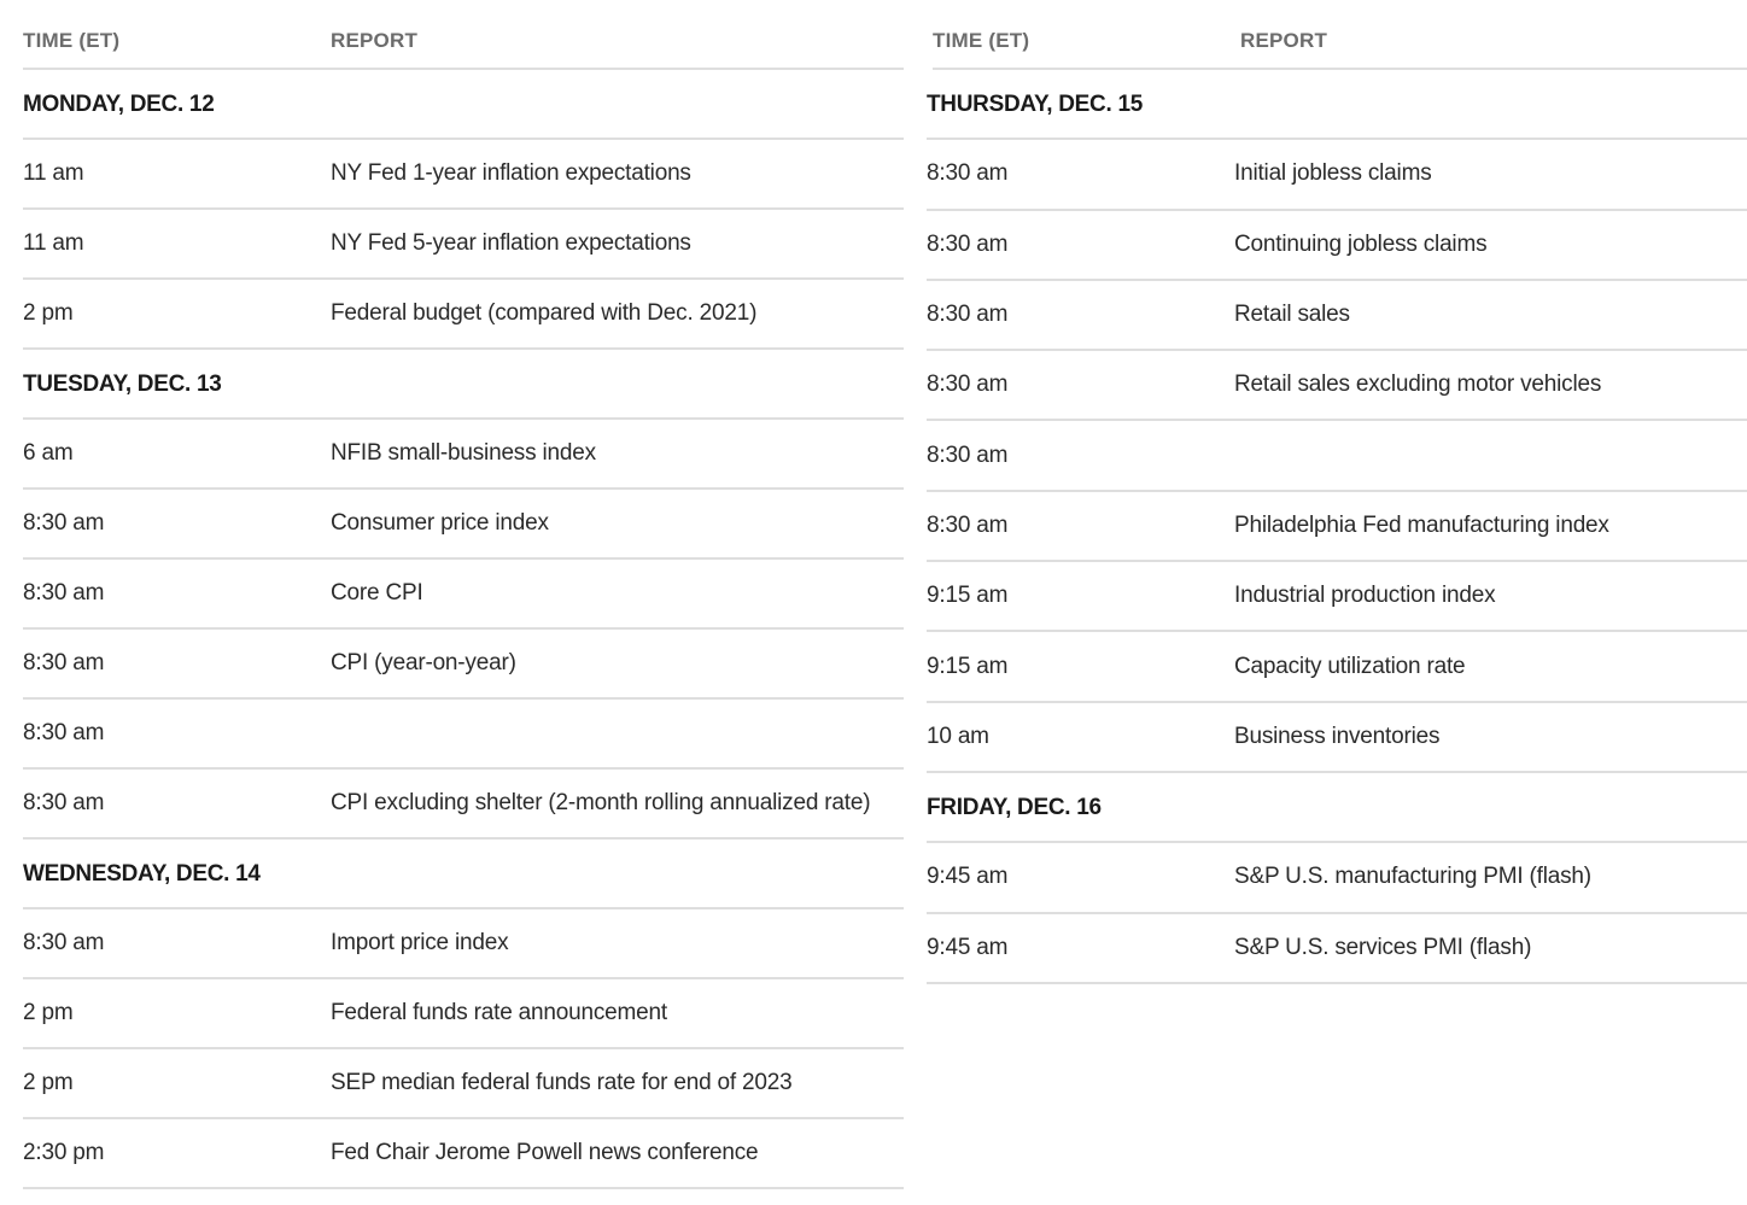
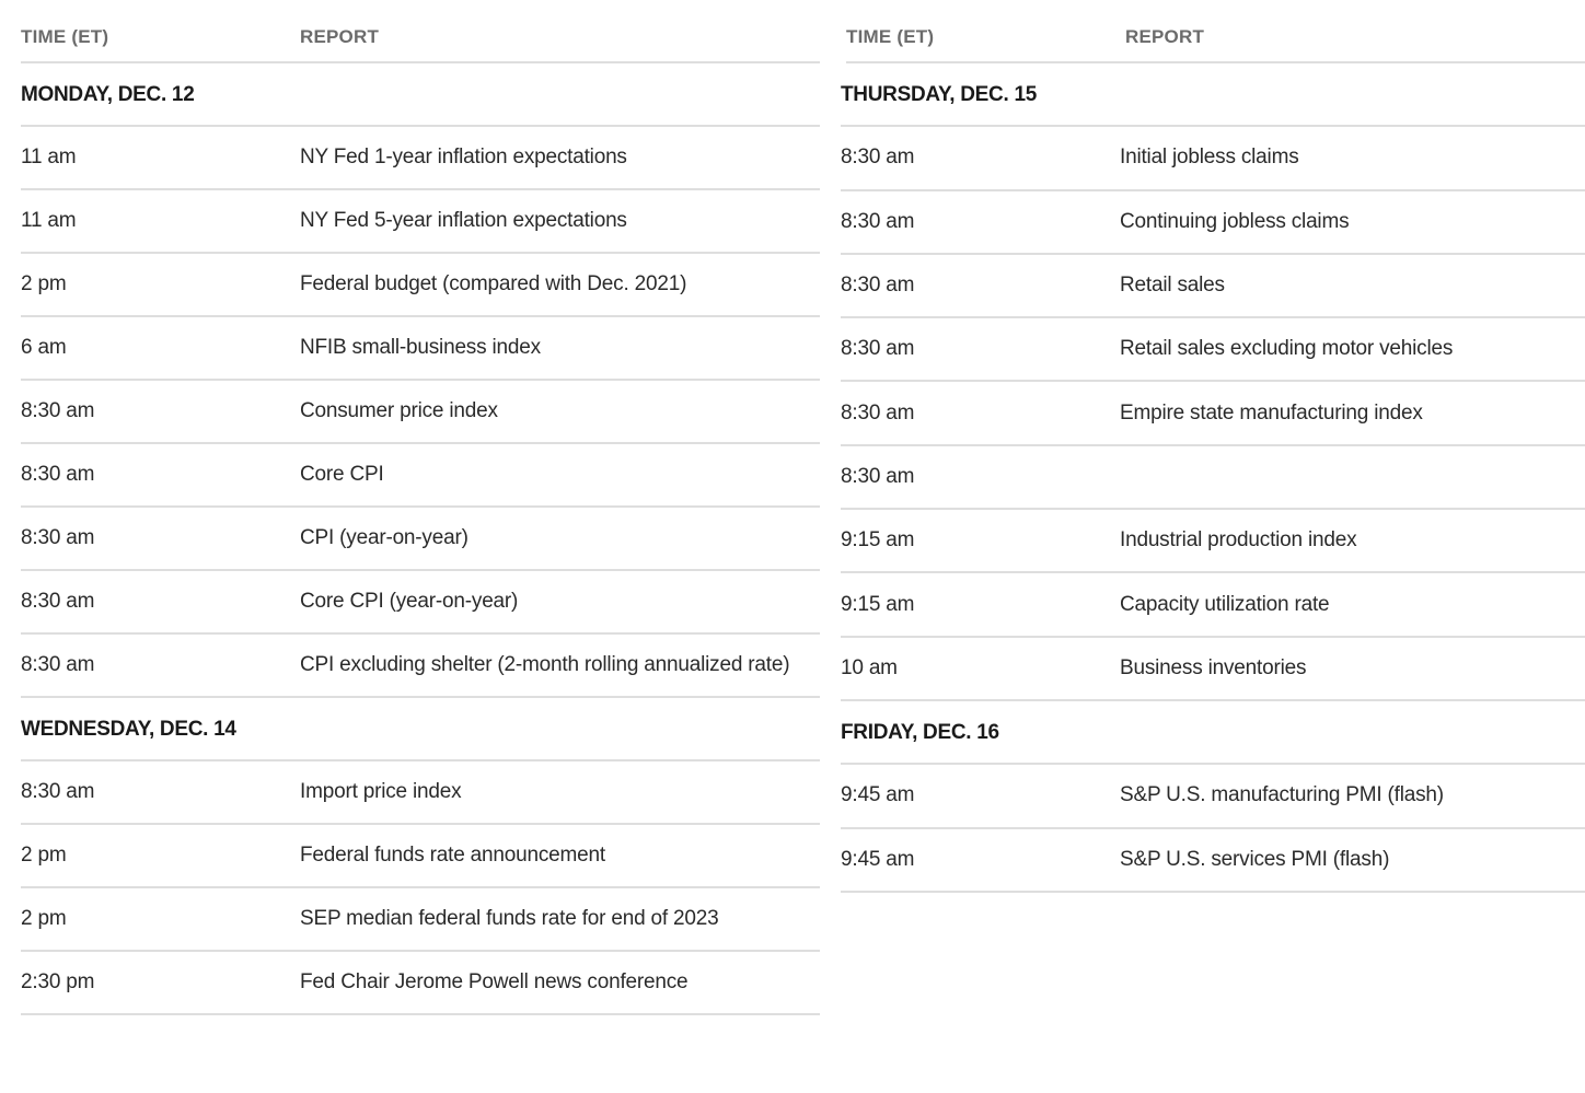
  TIME (ET)
  REPORT
  MONDAY, DEC. 12
  11 am
  NY Fed 1-year inflation expectations
  11 am
  NY Fed 5-year inflation expectations
  2 pm
  Federal budget (compared with Dec. 2021)
- TUESDAY, DEC. 13
  6 am
  NFIB small-business index
  8:30 am
  Consumer price index
  8:30 am
  Core CPI
  8:30 am
  CPI (year-on-year)
  8:30 am
+ Core CPI (year-on-year)
  8:30 am
  CPI excluding shelter (2-month rolling annualized rate)
  WEDNESDAY, DEC. 14
  8:30 am
  Import price index
  2 pm
  Federal funds rate announcement
  2 pm
  SEP median federal funds rate for end of 2023
  2:30 pm
  Fed Chair Jerome Powell news conference
  TIME (ET)
  REPORT
  THURSDAY, DEC. 15
  8:30 am
  Initial jobless claims
  8:30 am
  Continuing jobless claims
  8:30 am
  Retail sales
  8:30 am
  Retail sales excluding motor vehicles
  8:30 am
+ Empire state manufacturing index
  8:30 am
- Philadelphia Fed manufacturing index
  9:15 am
  Industrial production index
  9:15 am
  Capacity utilization rate
  10 am
  Business inventories
  FRIDAY, DEC. 16
  9:45 am
  S&P U.S. manufacturing PMI (flash)
  9:45 am
  S&P U.S. services PMI (flash)
